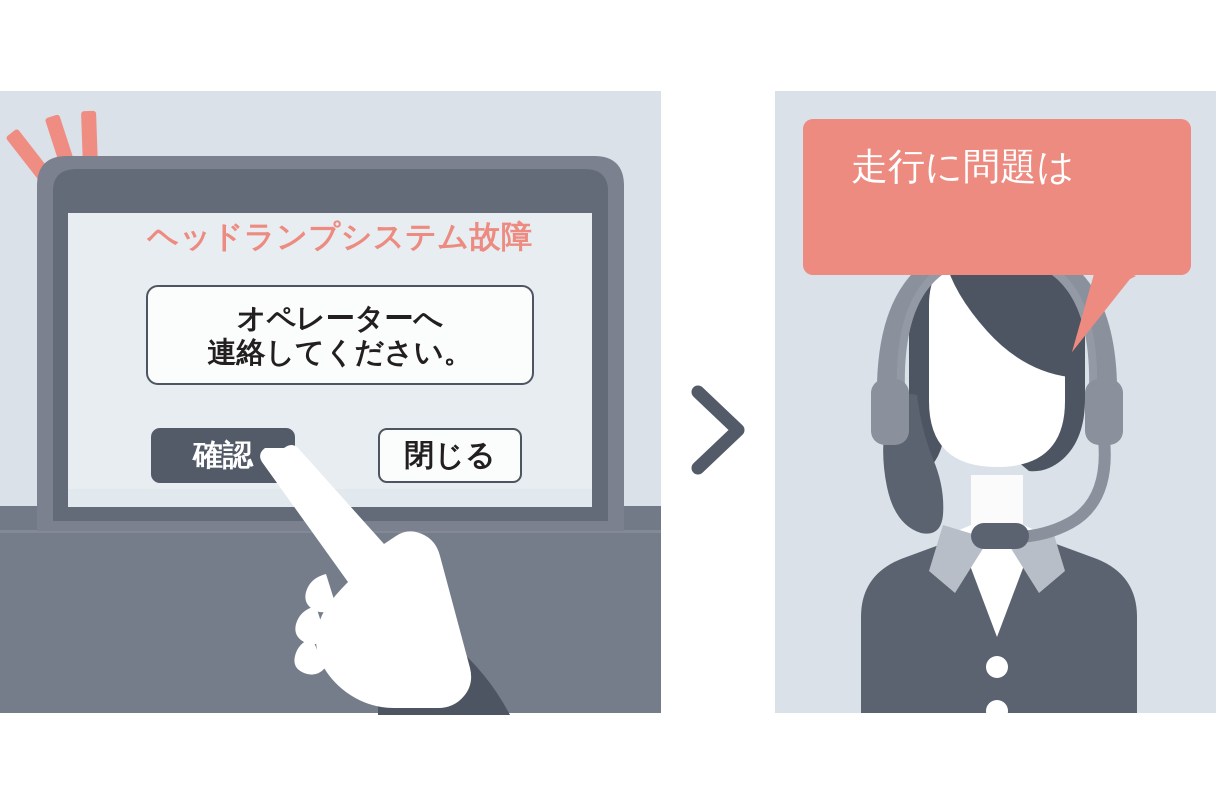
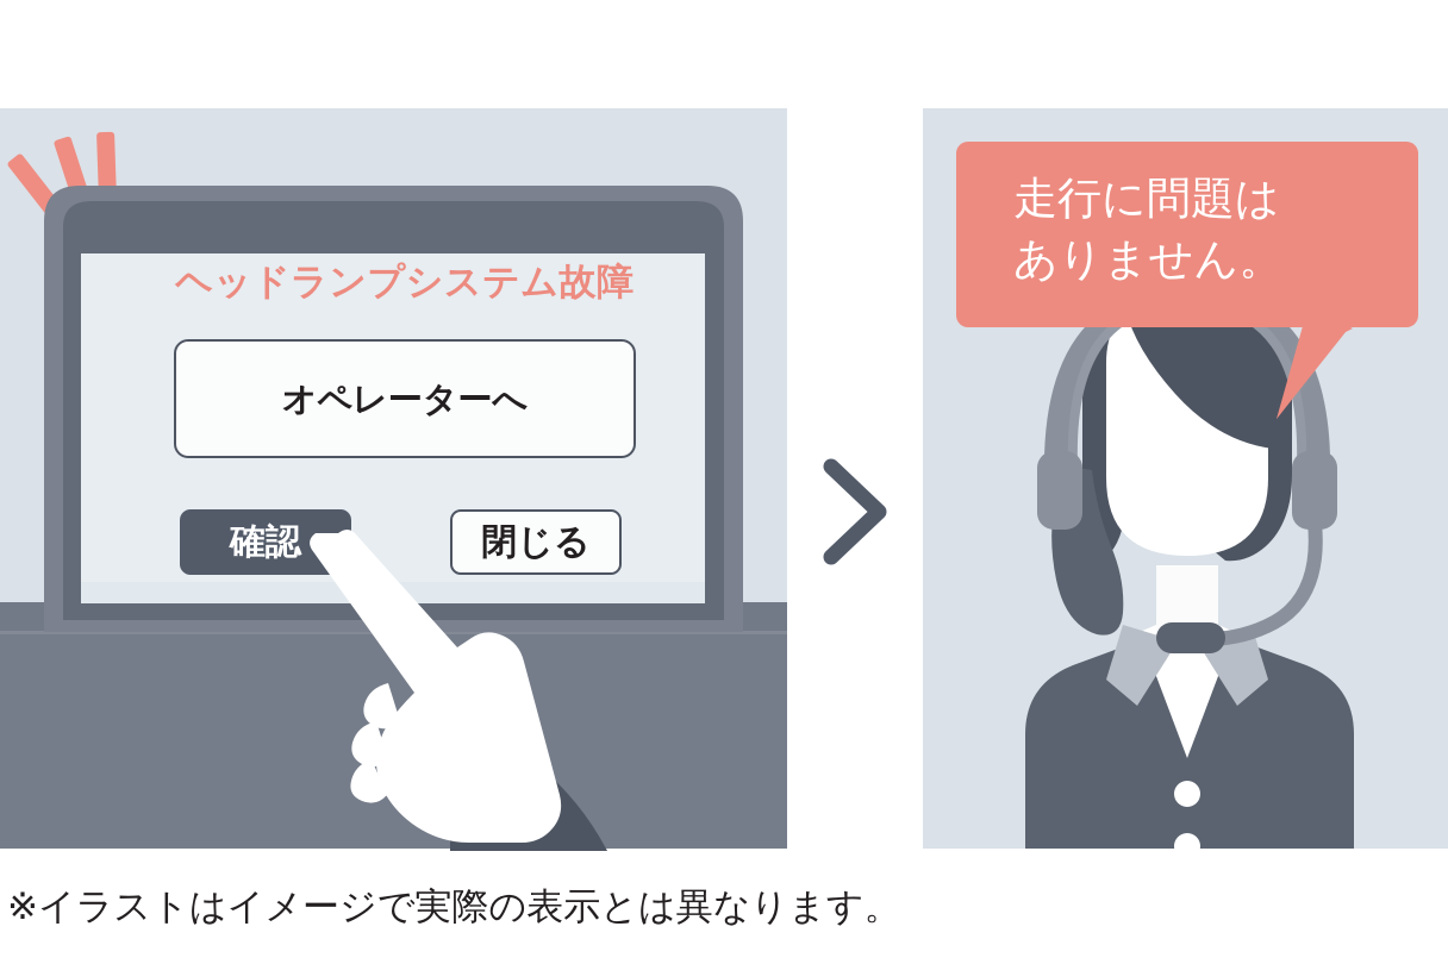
  ヘッドランプシステム故障
  オペレーターへ
- 連絡してください。
  確認
  閉じる
  走行に問題は
+ ありません。
+ ※イラストはイメージで実際の表示とは異なります。
